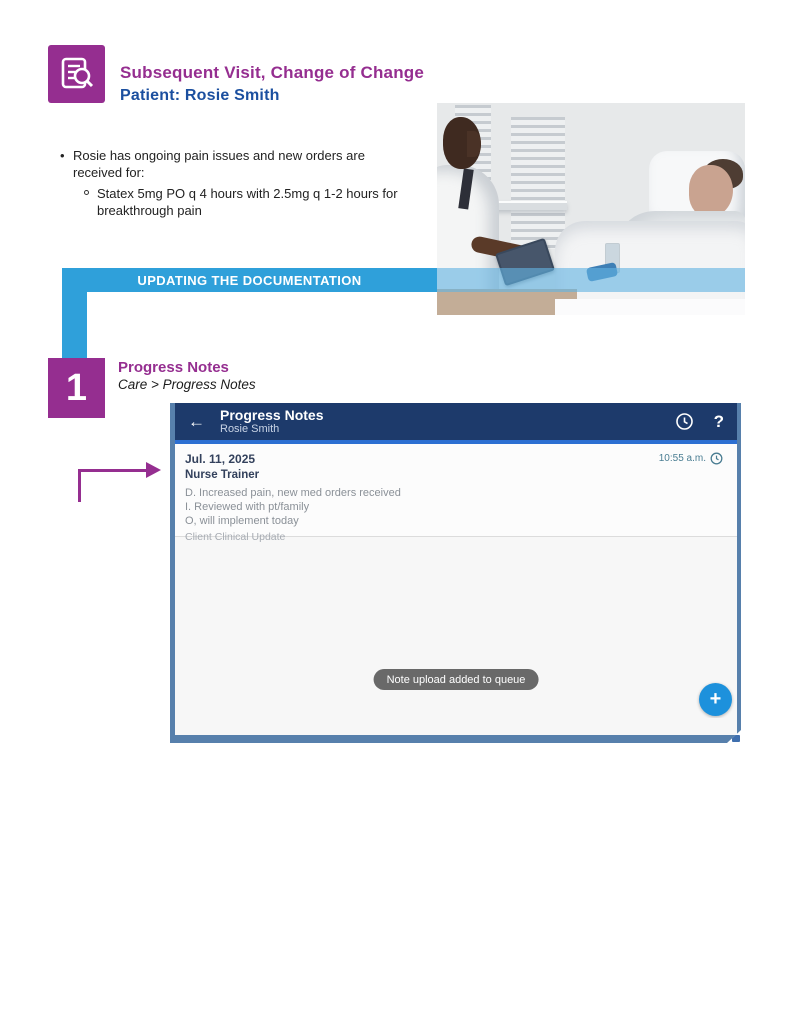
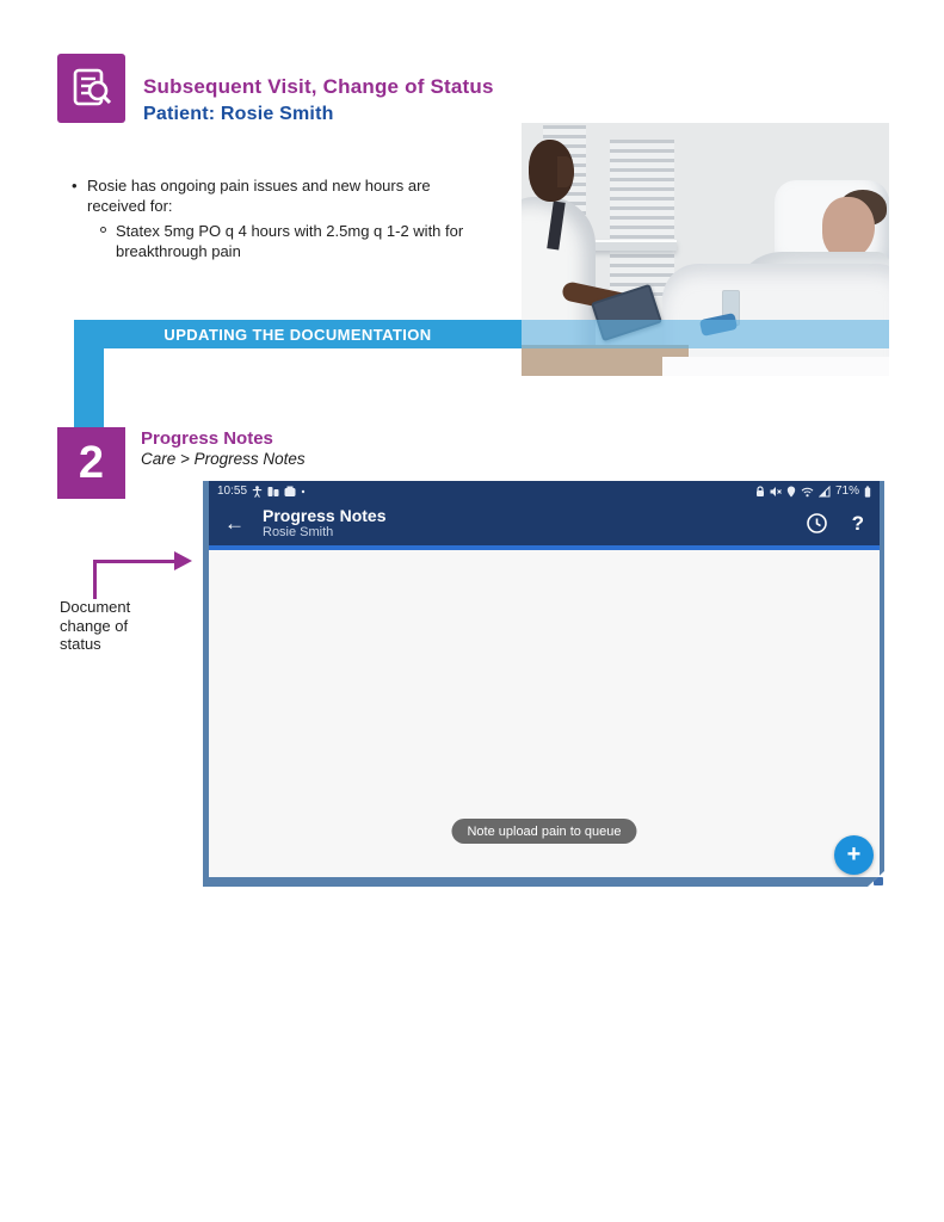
- Subsequent Visit, Change of Change
+ Subsequent Visit, Change of Status
  Patient: Rosie Smith
  •
- Rosie has ongoing pain issues and new orders are received for:
+ Rosie has ongoing pain issues and new hours are received for:
- Statex 5mg PO q 4 hours with 2.5mg q 1-2 hours for breakthrough pain
+ Statex 5mg PO q 4 hours with 2.5mg q 1-2 with for breakthrough pain
  UPDATING THE DOCUMENTATION
- 1
+ 2
  Progress Notes
  Care > Progress Notes
+ Document change of status
+ 10:55
+ 71%
  ←
  Progress Notes
  Rosie Smith
  ?
- Jul. 11, 2025
- Nurse Trainer
- D. Increased pain, new med orders received
- I. Reviewed with pt/family
- O, will implement today
- Client Clinical Update
- 10:55 a.m.
- Note upload added to queue
+ Note upload pain to queue
  +
